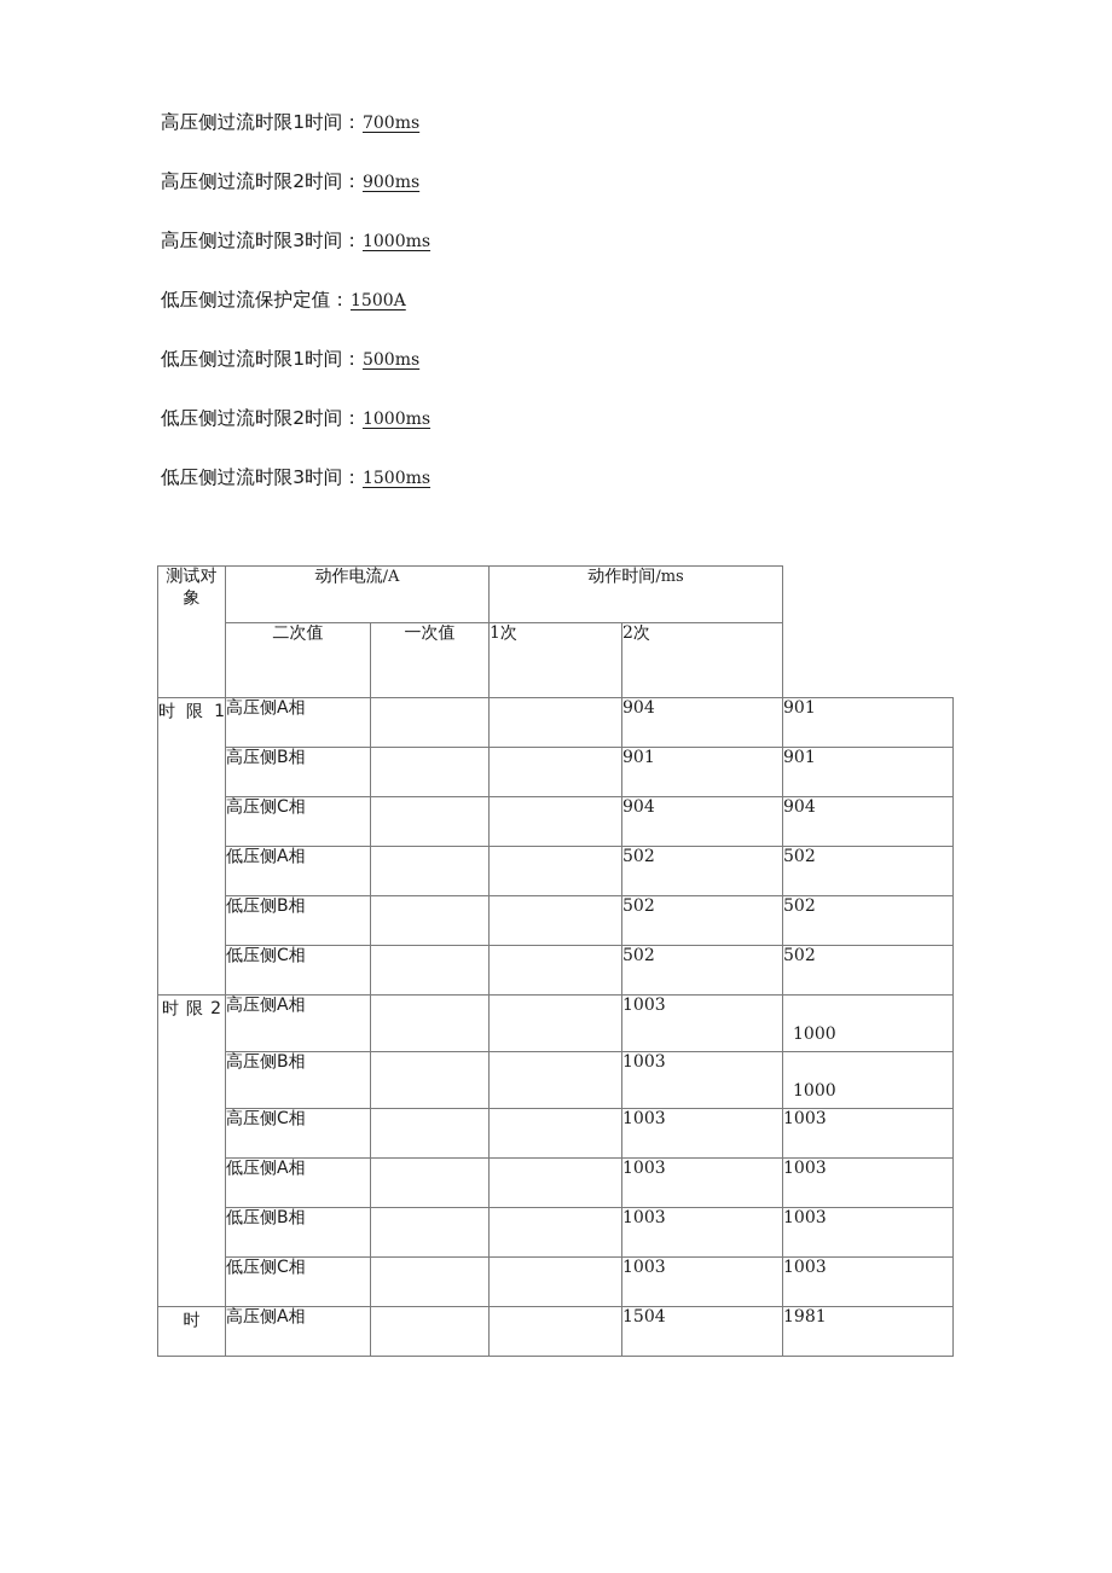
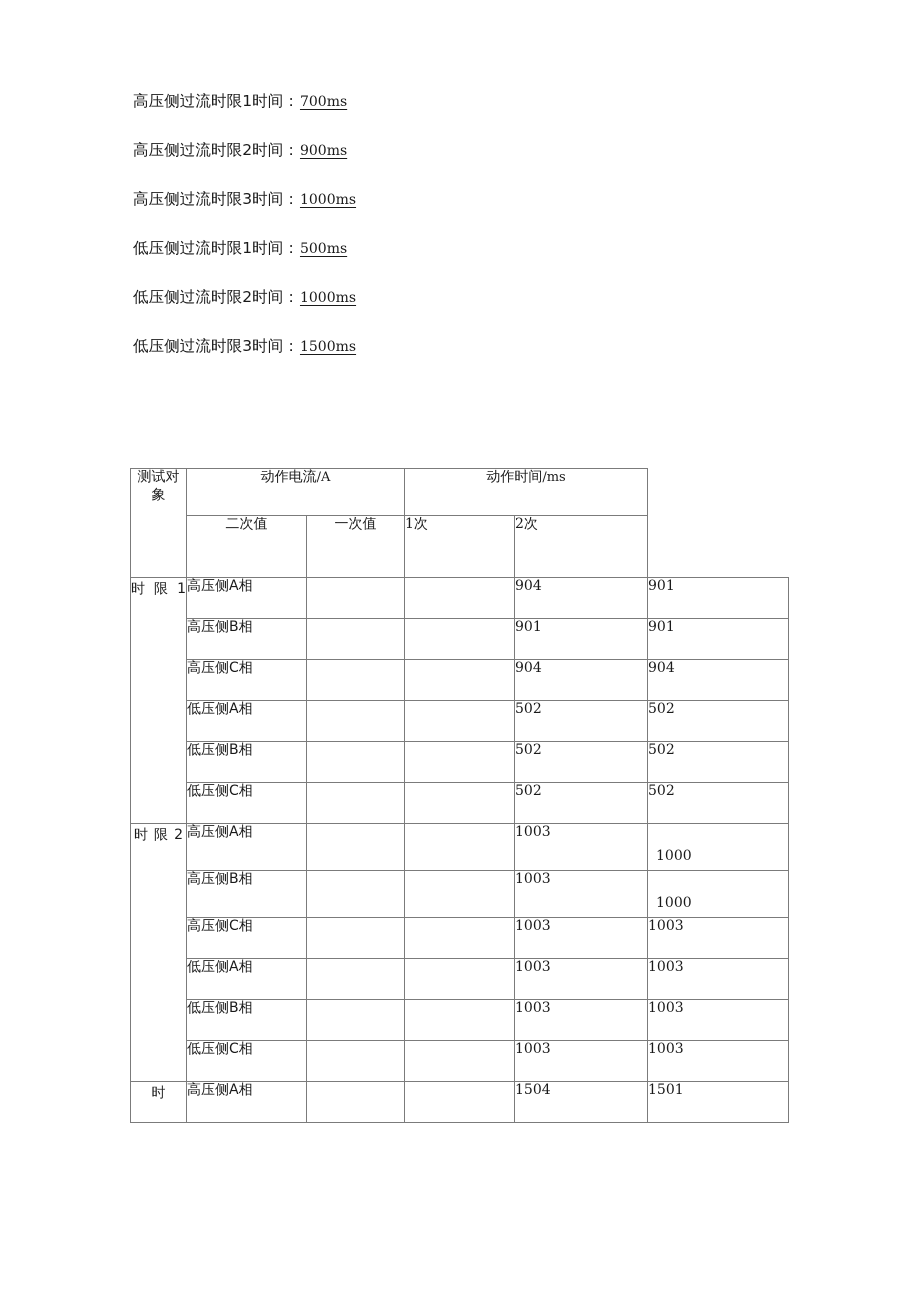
  高压侧过流时限1时间：700ms
  高压侧过流时限2时间：900ms
  高压侧过流时限3时间：1000ms
- 低压侧过流保护定值：1500A
  低压侧过流时限1时间：500ms
  低压侧过流时限2时间：1000ms
  低压侧过流时限3时间：1500ms
  测试对象	动作电流/A	动作时间/ms
  二次值	一次值	1次	2次
  时 限 1	高压侧A相			904	901
  高压侧B相			901	901
  高压侧C相			904	904
  低压侧A相			502	502
  低压侧B相			502	502
  低压侧C相			502	502
  时 限 2	高压侧A相			1003	1000
  高压侧B相			1003	1000
  高压侧C相			1003	1003
  低压侧A相			1003	1003
  低压侧B相			1003	1003
  低压侧C相			1003	1003
- 时	高压侧A相			1504	1981
+ 时	高压侧A相			1504	1501
